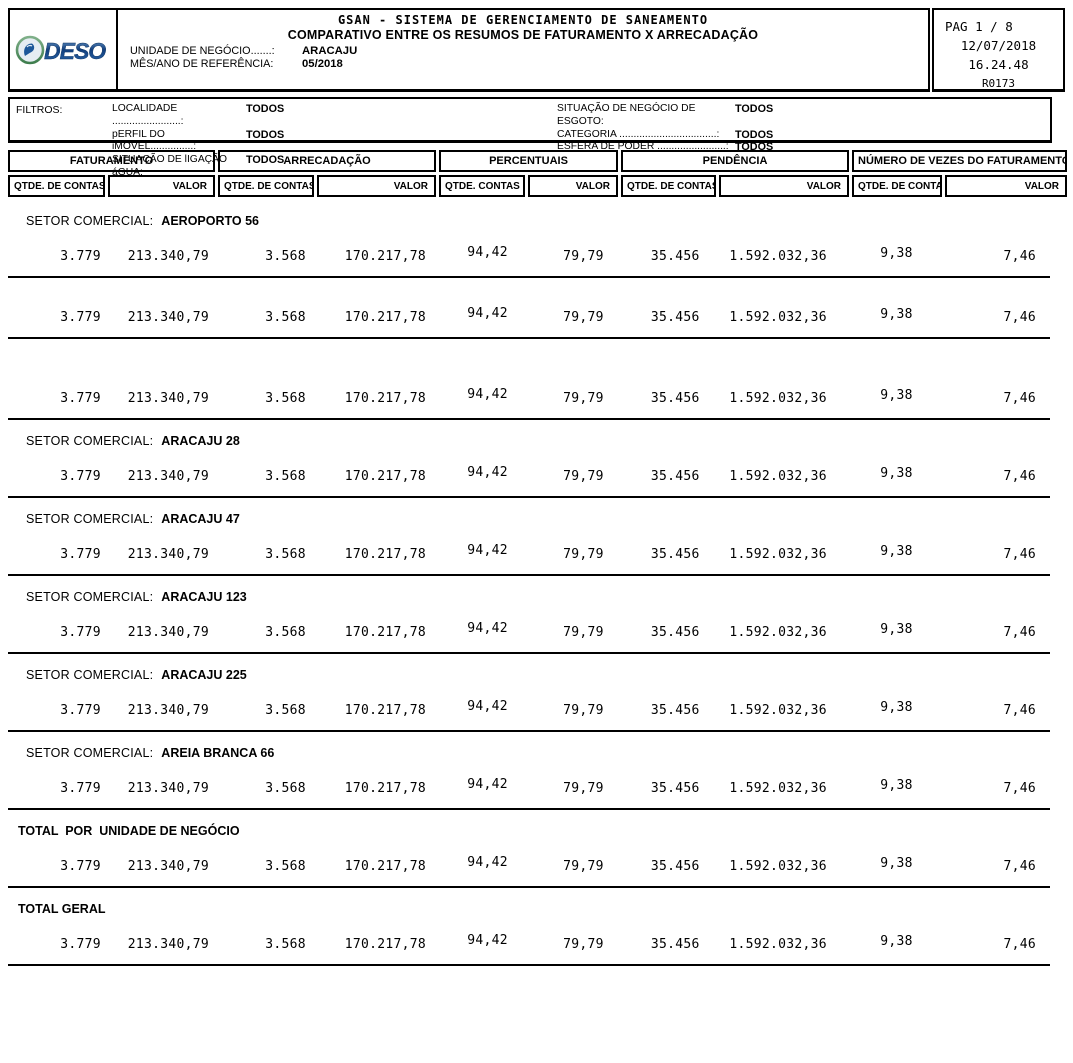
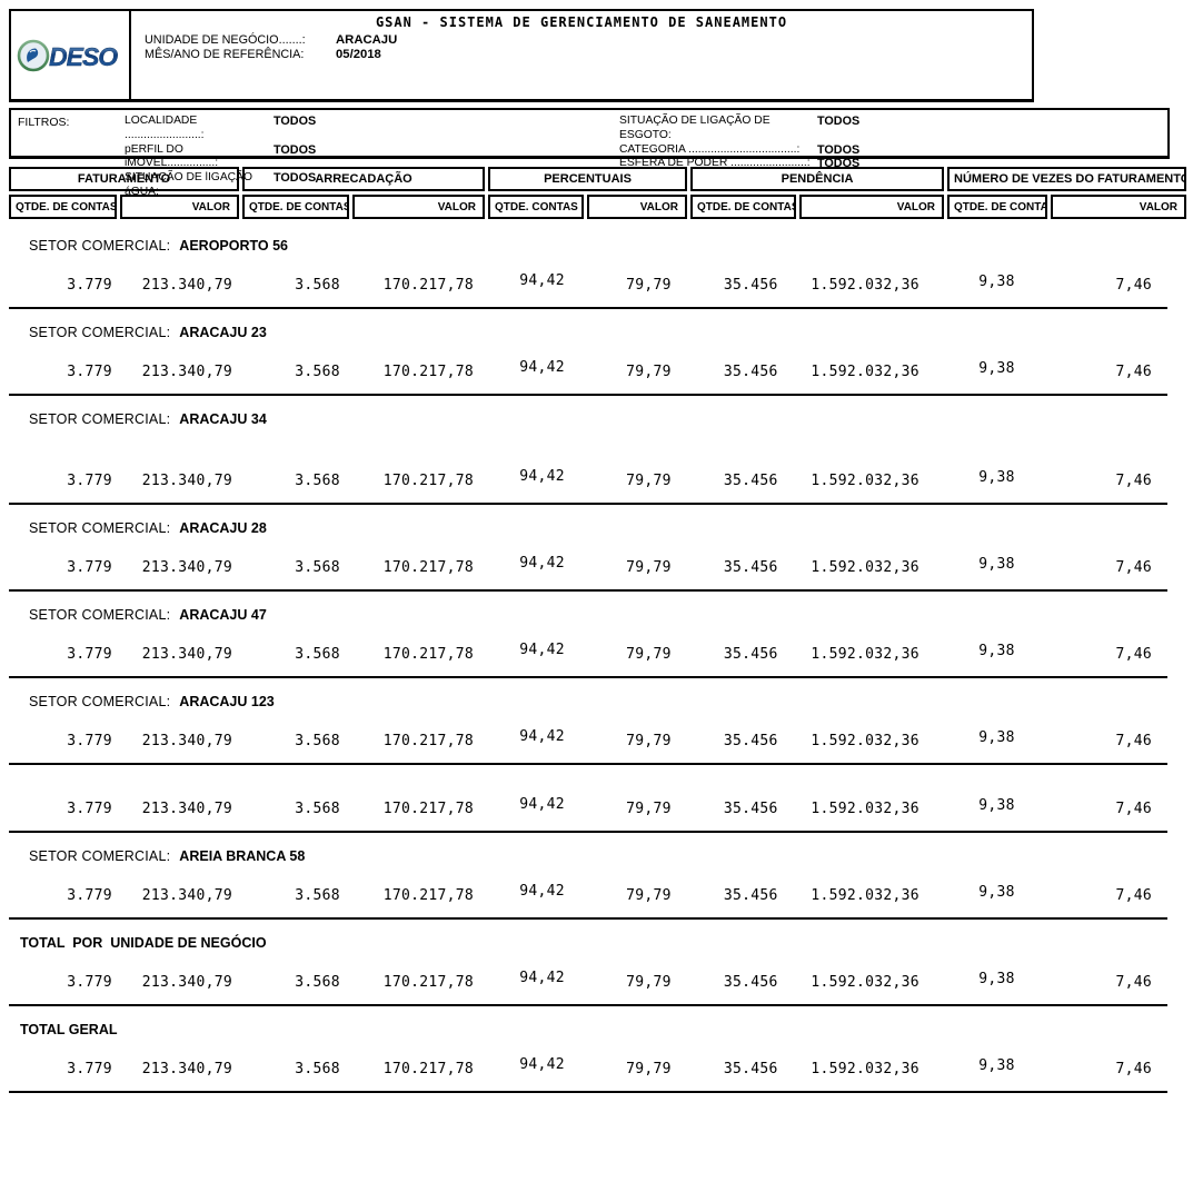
  DESO
  GSAN - SISTEMA DE GERENCIAMENTO DE SANEAMENTO
- COMPARATIVO ENTRE OS RESUMOS DE FATURAMENTO X ARRECADAÇÃO
  UNIDADE DE NEGÓCIO.......:
  ARACAJU
  MÊS/ANO DE REFERÊNCIA:
  05/2018
- PAG 1 / 8
- 12/07/2018
- 16.24.48
- R0173
  FILTROS:
  LOCALIDADE ........................:
  TODOS
  pERFIL DO iMÓVEL...............:
  TODOS
  SITUAÇÃO DE lIGAÇÃO áGUA:
  TODOS
- SITUAÇÃO DE NEGÓCIO DE ESGOTO:
+ SITUAÇÃO DE LIGAÇÃO DE ESGOTO:
  TODOS
  CATEGORIA ..................................:
  TODOS
  ESFERA DE PODER ........................:
  TODOS
  FATURAMENTO	ARRECADAÇÃO	PERCENTUAIS	PENDÊNCIA	NÚMERO DE VEZES DO FATURAMENTO
  QTDE. DE CONTAS	VALOR	QTDE. DE CONTAS	VALOR	QTDE. CONTAS	VALOR	QTDE. DE CONTAS	VALOR	QTDE. DE CONTA	VALOR
  SETOR COMERCIAL: AEROPORTO 56
  3.779	213.340,79	3.568	170.217,78	94,42	79,79	35.456	1.592.032,36	9,38	7,46
+ SETOR COMERCIAL: ARACAJU 23
  3.779	213.340,79	3.568	170.217,78	94,42	79,79	35.456	1.592.032,36	9,38	7,46
+ SETOR COMERCIAL: ARACAJU 34
  3.779	213.340,79	3.568	170.217,78	94,42	79,79	35.456	1.592.032,36	9,38	7,46
  SETOR COMERCIAL: ARACAJU 28
  3.779	213.340,79	3.568	170.217,78	94,42	79,79	35.456	1.592.032,36	9,38	7,46
  SETOR COMERCIAL: ARACAJU 47
  3.779	213.340,79	3.568	170.217,78	94,42	79,79	35.456	1.592.032,36	9,38	7,46
  SETOR COMERCIAL: ARACAJU 123
  3.779	213.340,79	3.568	170.217,78	94,42	79,79	35.456	1.592.032,36	9,38	7,46
- SETOR COMERCIAL: ARACAJU 225
  3.779	213.340,79	3.568	170.217,78	94,42	79,79	35.456	1.592.032,36	9,38	7,46
- SETOR COMERCIAL: AREIA BRANCA 66
+ SETOR COMERCIAL: AREIA BRANCA 58
  3.779	213.340,79	3.568	170.217,78	94,42	79,79	35.456	1.592.032,36	9,38	7,46
  TOTAL POR UNIDADE DE NEGÓCIO
  3.779	213.340,79	3.568	170.217,78	94,42	79,79	35.456	1.592.032,36	9,38	7,46
  TOTAL GERAL
  3.779	213.340,79	3.568	170.217,78	94,42	79,79	35.456	1.592.032,36	9,38	7,46
